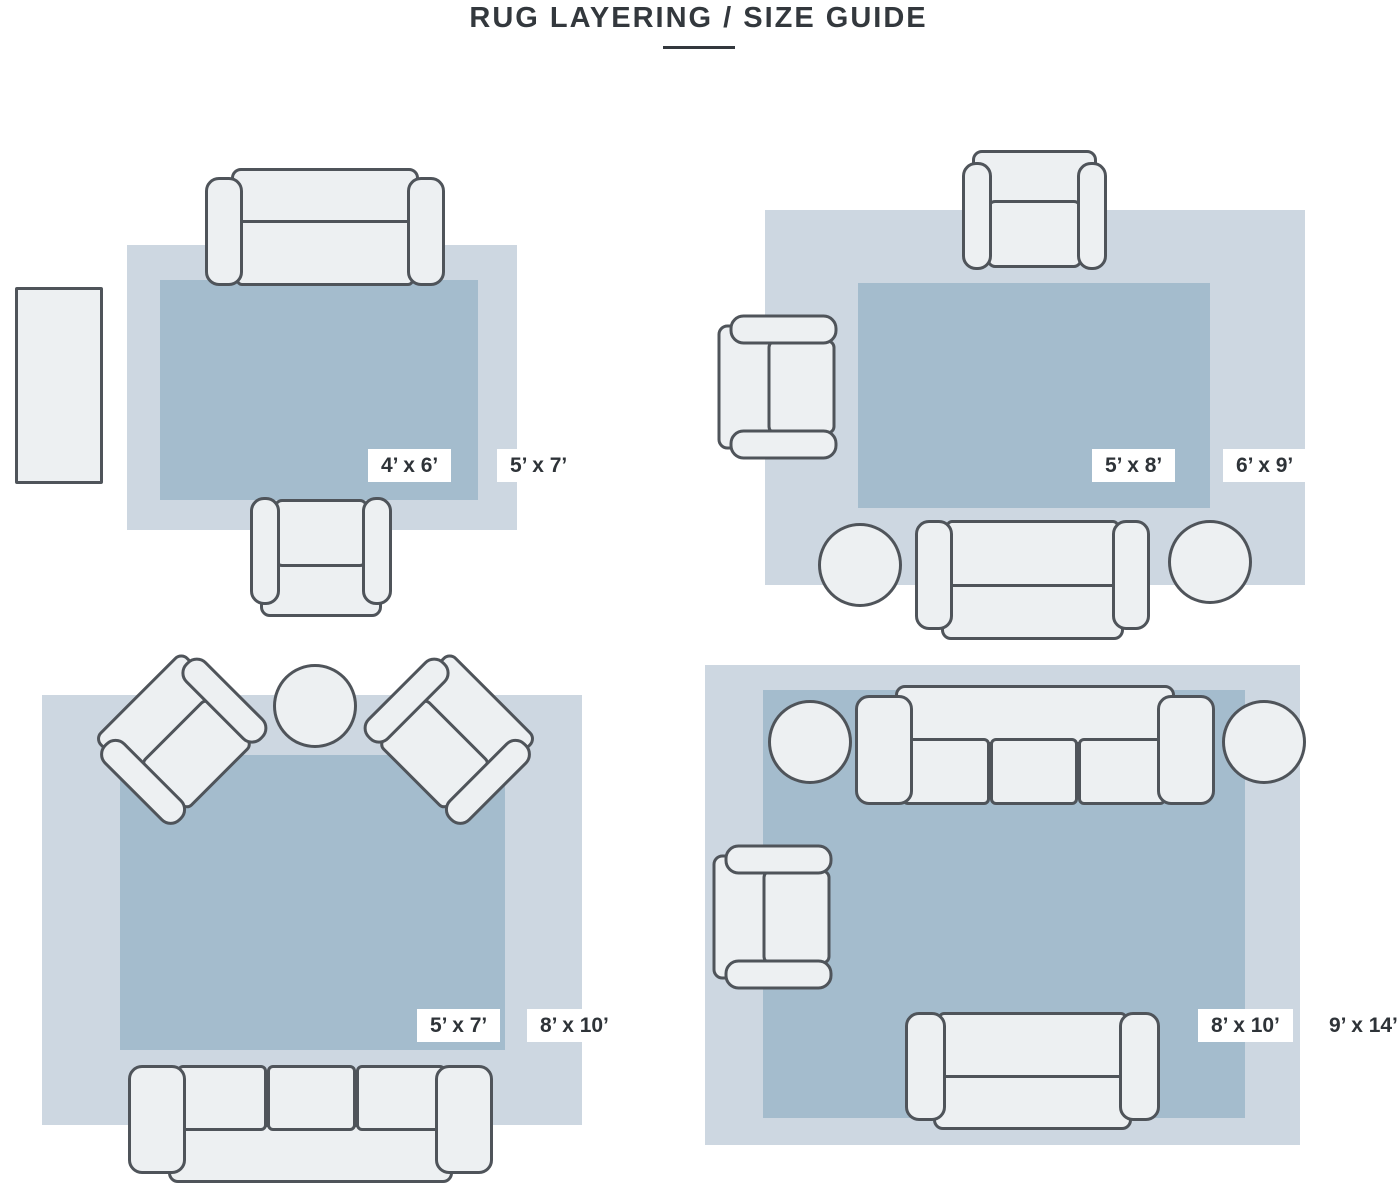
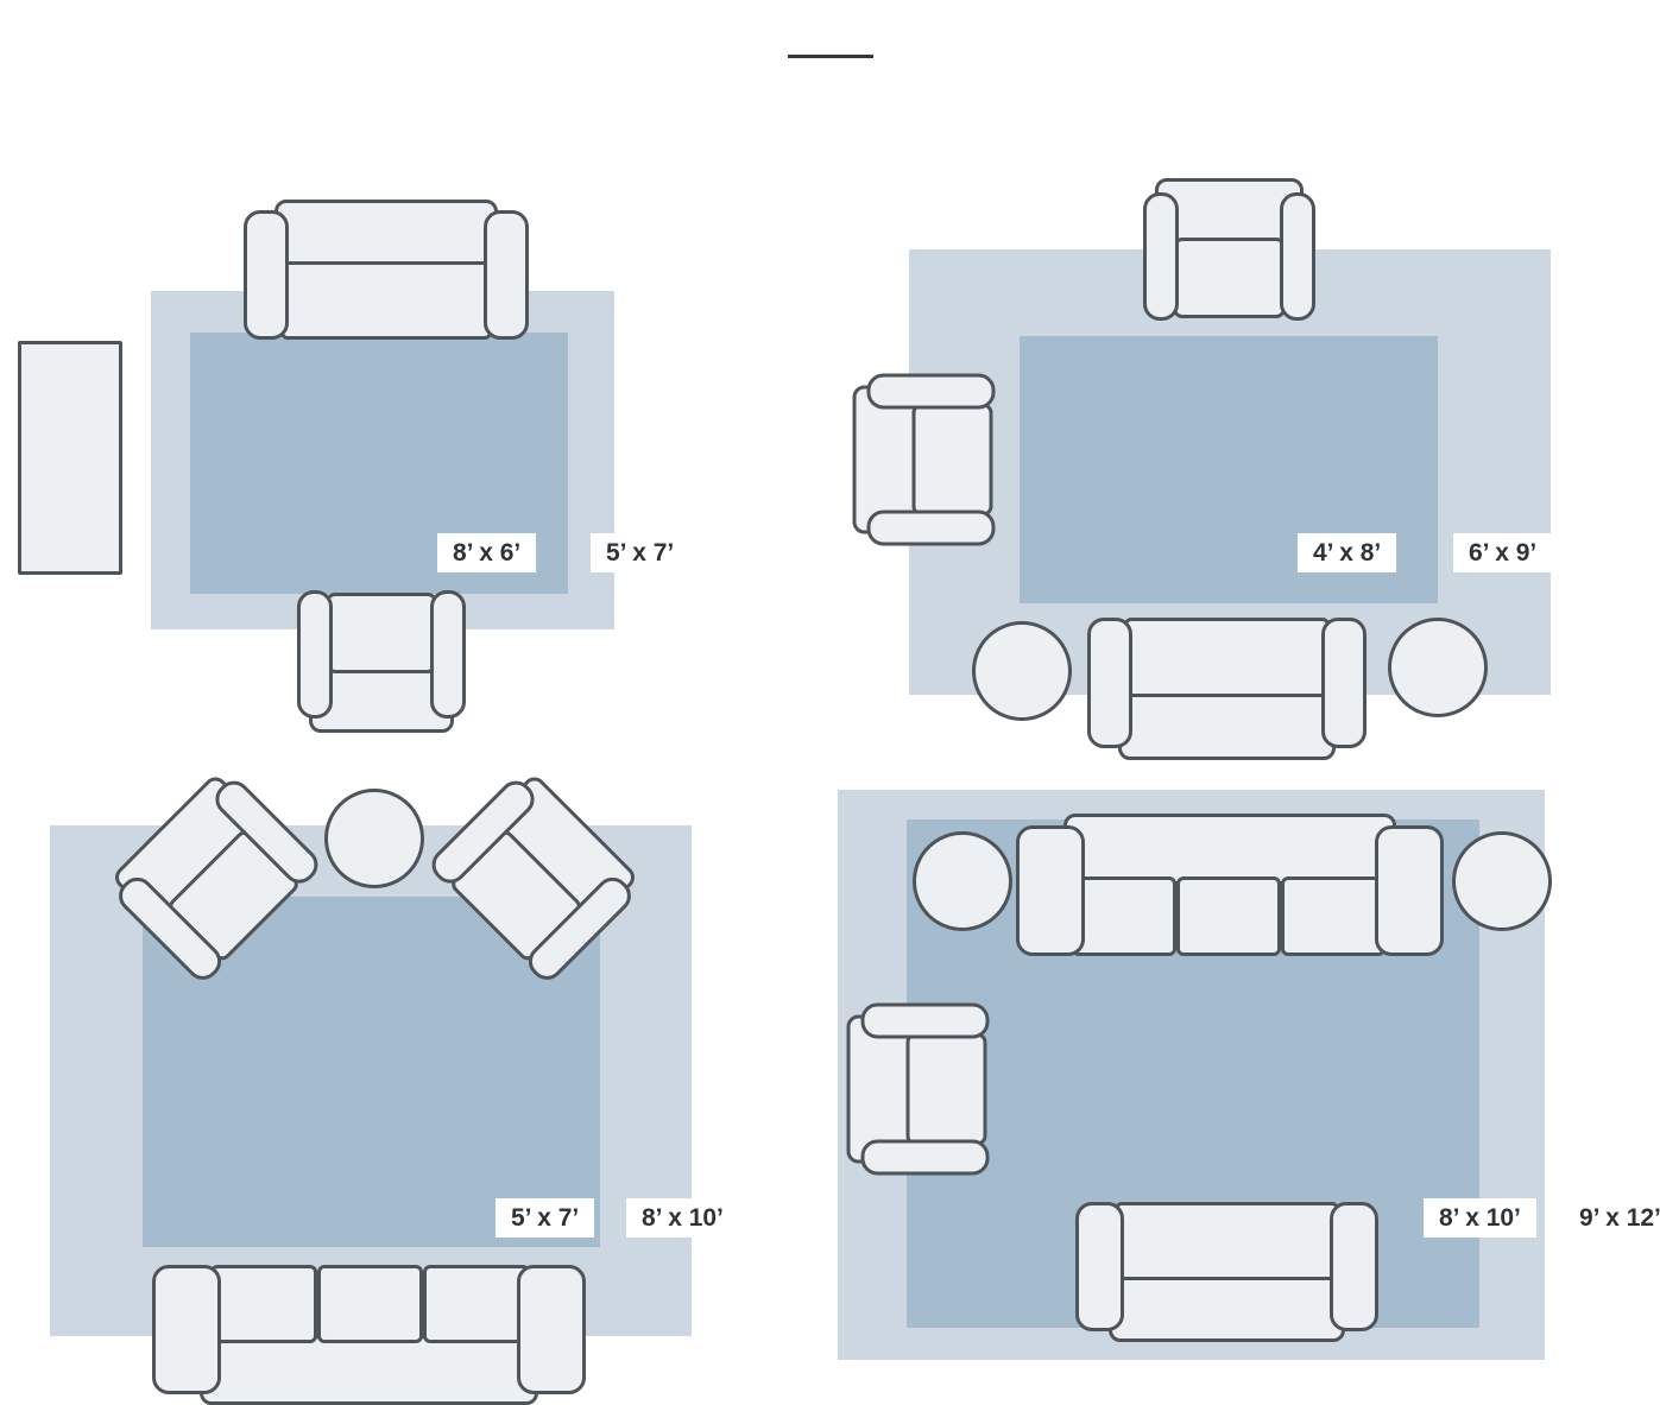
- RUG LAYERING / SIZE GUIDE
- 4’ x 6’
+ 8’ x 6’
  5’ x 7’
- 5’ x 8’
+ 4’ x 8’
  6’ x 9’
  5’ x 7’
  8’ x 10’
  8’ x 10’
- 9’ x 14’
+ 9’ x 12’
